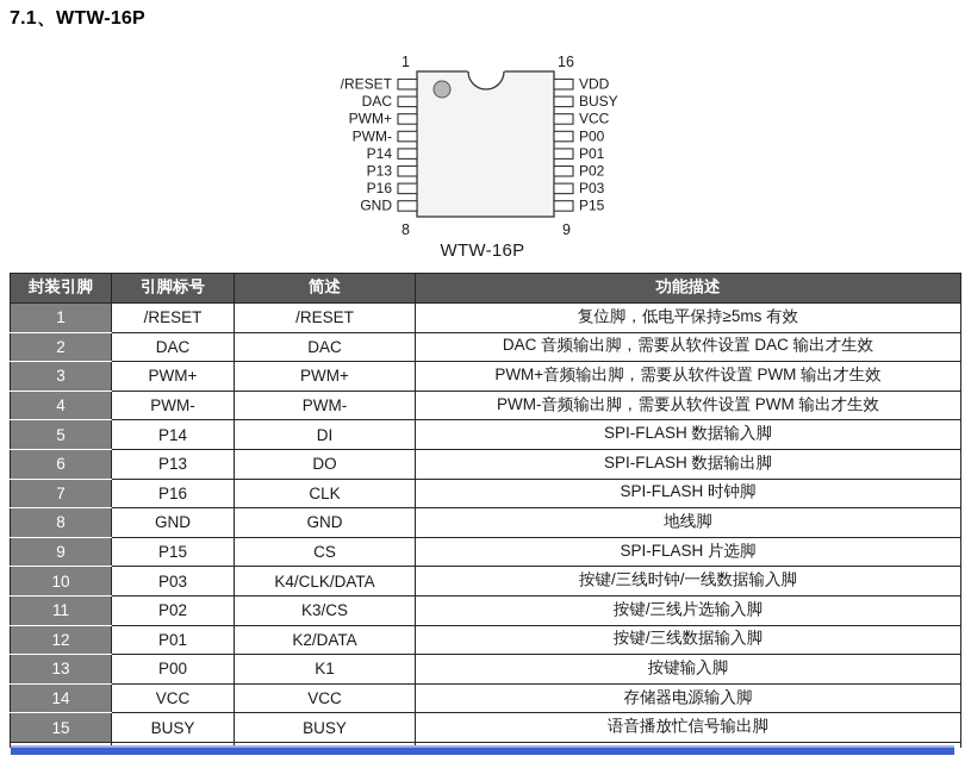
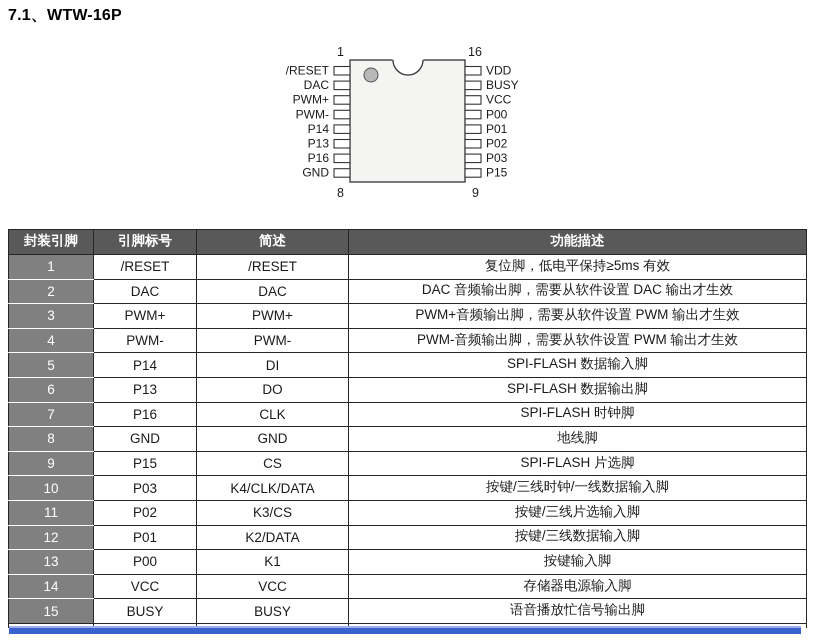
  7.1、WTW-16P
  /RESET
  VDD
  DAC
  BUSY
  PWM+
  VCC
  PWM-
  P00
  P14
  P01
  P13
  P02
  P16
  P03
  GND
  P15
  1
  16
  8
  9
- WTW-16P
  封装引脚	引脚标号	简述	功能描述
  1	/RESET	/RESET	复位脚，低电平保持≥5ms 有效
  2	DAC	DAC	DAC 音频输出脚，需要从软件设置 DAC 输出才生效
  3	PWM+	PWM+	PWM+音频输出脚，需要从软件设置 PWM 输出才生效
  4	PWM-	PWM-	PWM-音频输出脚，需要从软件设置 PWM 输出才生效
  5	P14	DI	SPI-FLASH 数据输入脚
  6	P13	DO	SPI-FLASH 数据输出脚
  7	P16	CLK	SPI-FLASH 时钟脚
  8	GND	GND	地线脚
  9	P15	CS	SPI-FLASH 片选脚
  10	P03	K4/CLK/DATA	按键/三线时钟/一线数据输入脚
  11	P02	K3/CS	按键/三线片选输入脚
  12	P01	K2/DATA	按键/三线数据输入脚
  13	P00	K1	按键输入脚
  14	VCC	VCC	存储器电源输入脚
  15	BUSY	BUSY	语音播放忙信号输出脚
